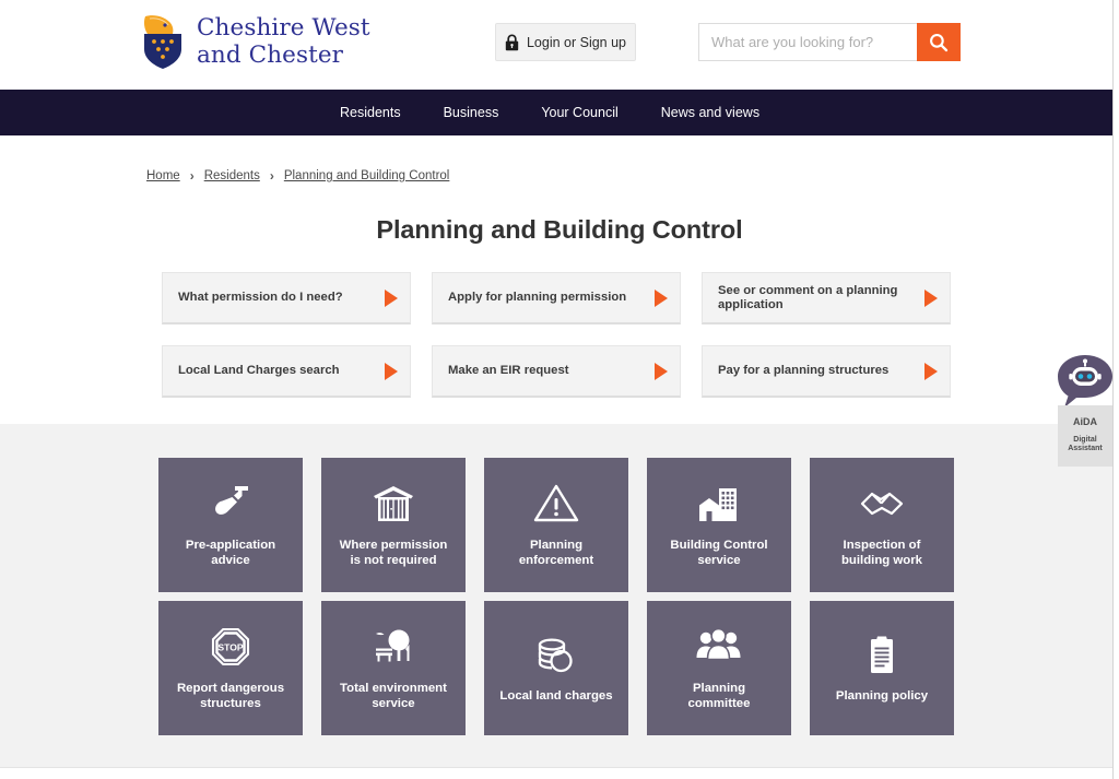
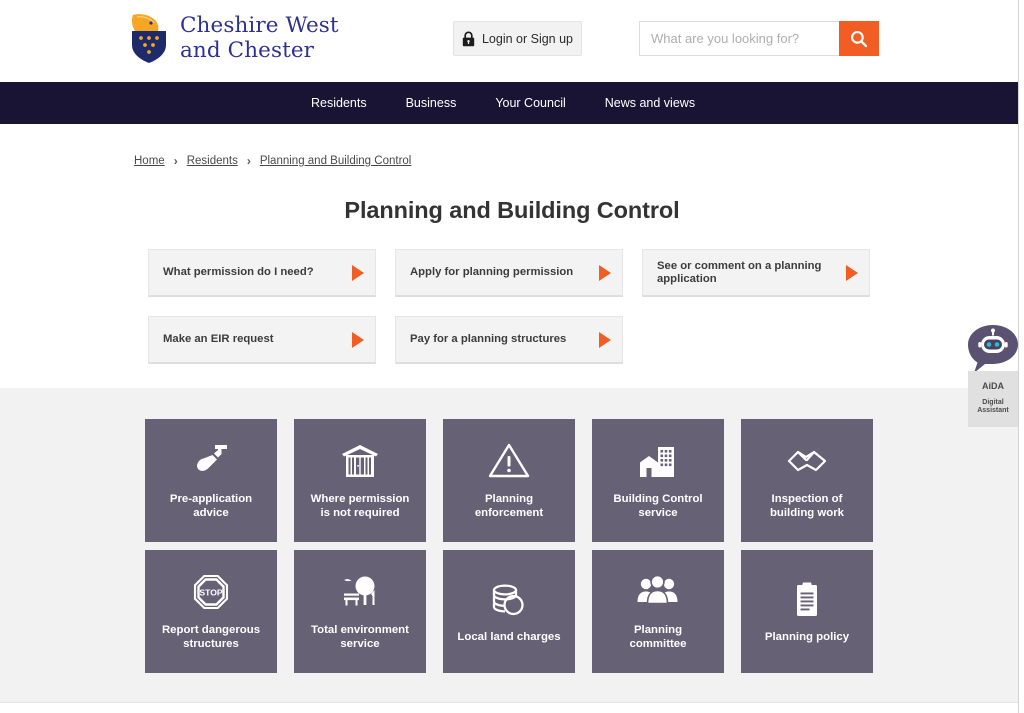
  Cheshire West
  and Chester
  Login or Sign up
  What are you looking for?
  Residents
  Business
  Your Council
  News and views
  Home
  ›
  Residents
  ›
  Planning and Building Control
  Planning and Building Control
  What permission do I need?
  Apply for planning permission
  See or comment on a planning application
- Local Land Charges search
  Make an EIR request
  Pay for a planning structures
  Pre-application
  advice
  Where permission
  is not required
  Planning
  enforcement
  Building Control
  service
  Inspection of
  building work
  STOP
  Report dangerous
  structures
  Total environment
  service
  Local land charges
  Planning
  committee
  Planning policy
  AiDA
